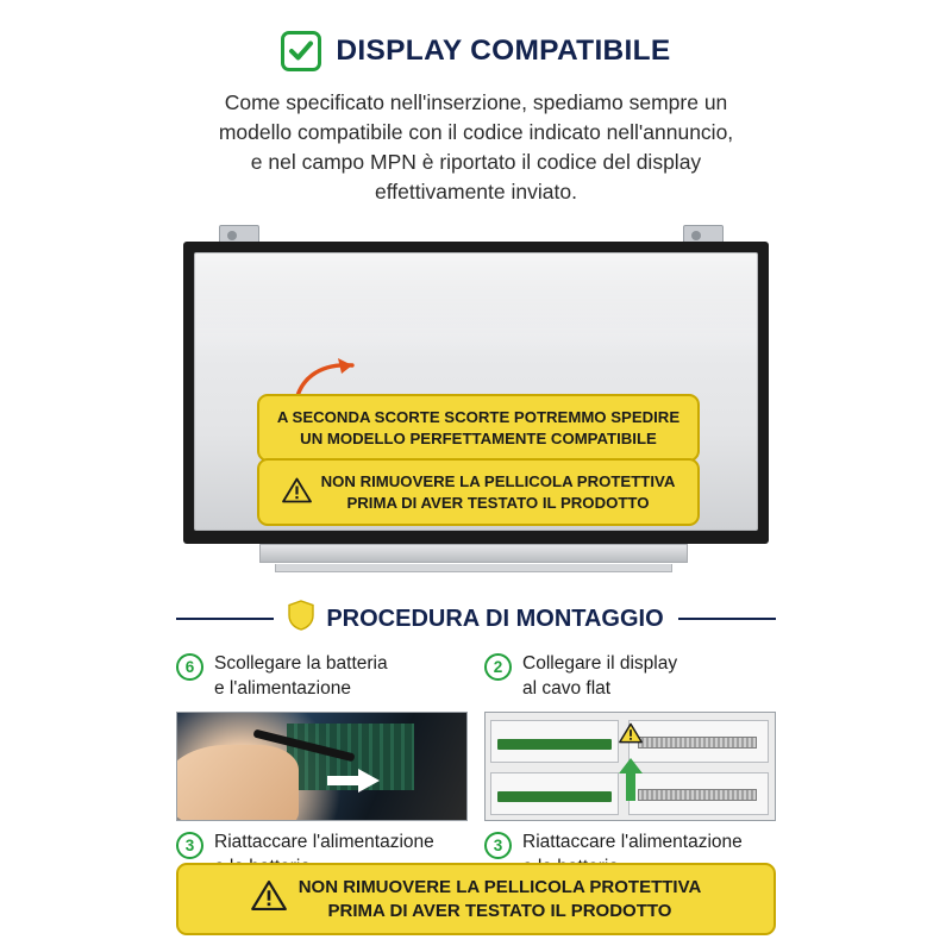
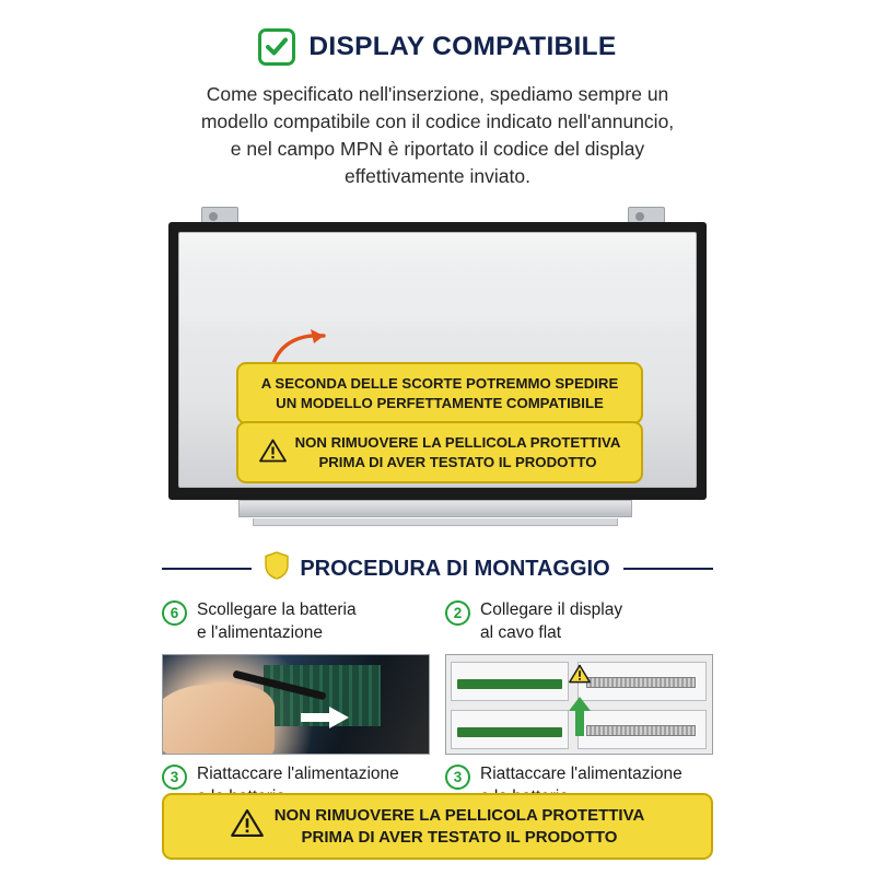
  DISPLAY COMPATIBILE
  Come specificato nell'inserzione, spediamo sempre un
  modello compatibile con il codice indicato nell'annuncio,
  e nel campo MPN è riportato il codice del display
  effettivamente inviato.
- A SECONDA SCORTE SCORTE POTREMMO SPEDIRE
+ A SECONDA DELLE SCORTE POTREMMO SPEDIRE
  UN MODELLO PERFETTAMENTE COMPATIBILE
  NON RIMUOVERE LA PELLICOLA PROTETTIVA
  PRIMA DI AVER TESTATO IL PRODOTTO
  PROCEDURA DI MONTAGGIO
  6
  Scollegare la batteria
  e l'alimentazione
  3
  Riattaccare l'alimentazione
  2
  Collegare il display
  al cavo flat
  3
  Riattaccare l'alimentazione
  NON RIMUOVERE LA PELLICOLA PROTETTIVA
  PRIMA DI AVER TESTATO IL PRODOTTO
